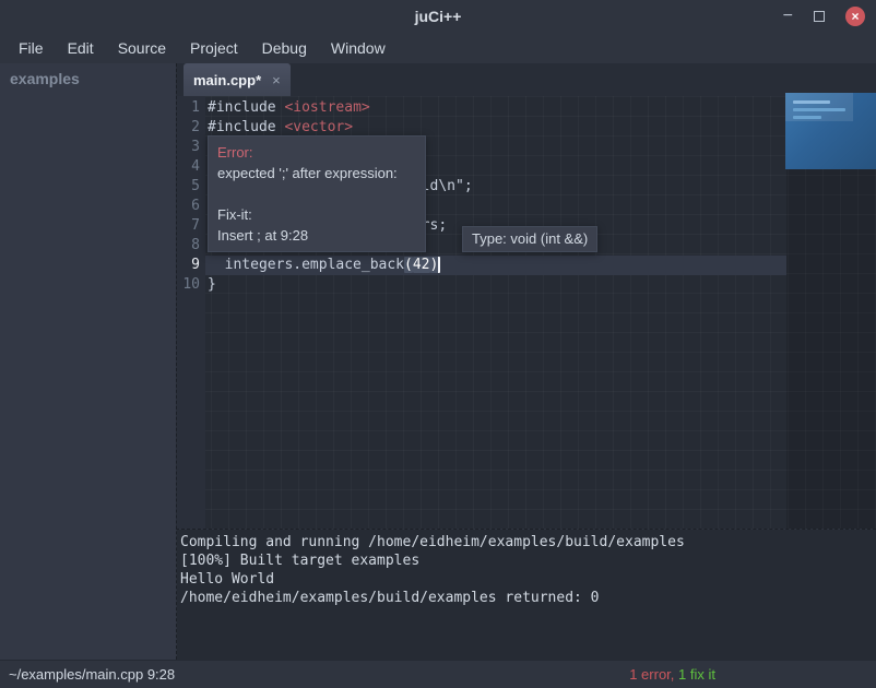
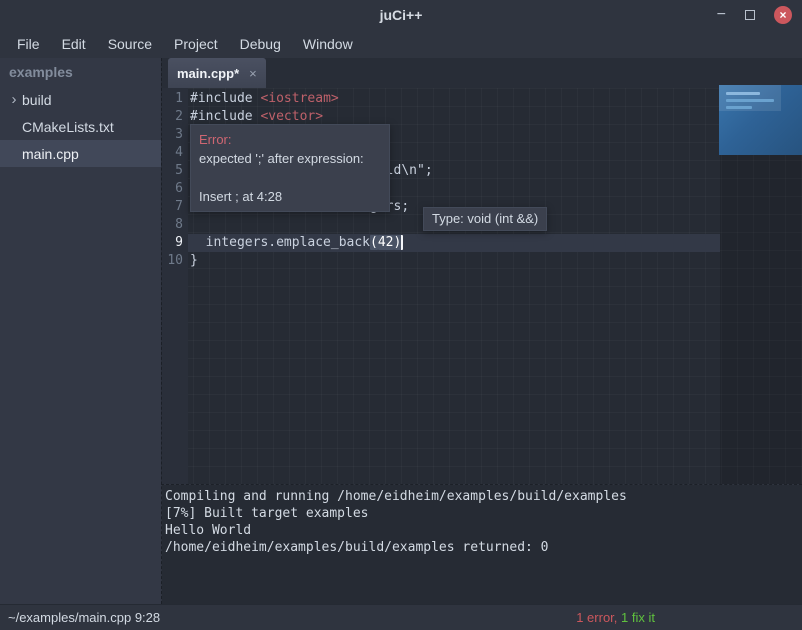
  juCi++
  −
  ×
  File
  Edit
  Source
  Project
  Debug
  Window
  examples
+ ›
+ build
+ CMakeLists.txt
+ main.cpp
  main.cpp*
  ×
  1
  #include <iostream>
  2
  #include <vector>
  3
  4
  5
  6
  7
  8
  9
  integers.emplace_back(42)
  10
  }
  Error:
  expected ';' after expression:
- Fix-it:
- Insert ; at 9:28
+ Insert ; at 4:28
  Type: void (int &&)
  Compiling and running /home/eidheim/examples/build/examples
- [100%] Built target examples
+ [7%] Built target examples
  Hello World
  /home/eidheim/examples/build/examples returned: 0
  ~/examples/main.cpp 9:28
  1 error, 1 fix it
